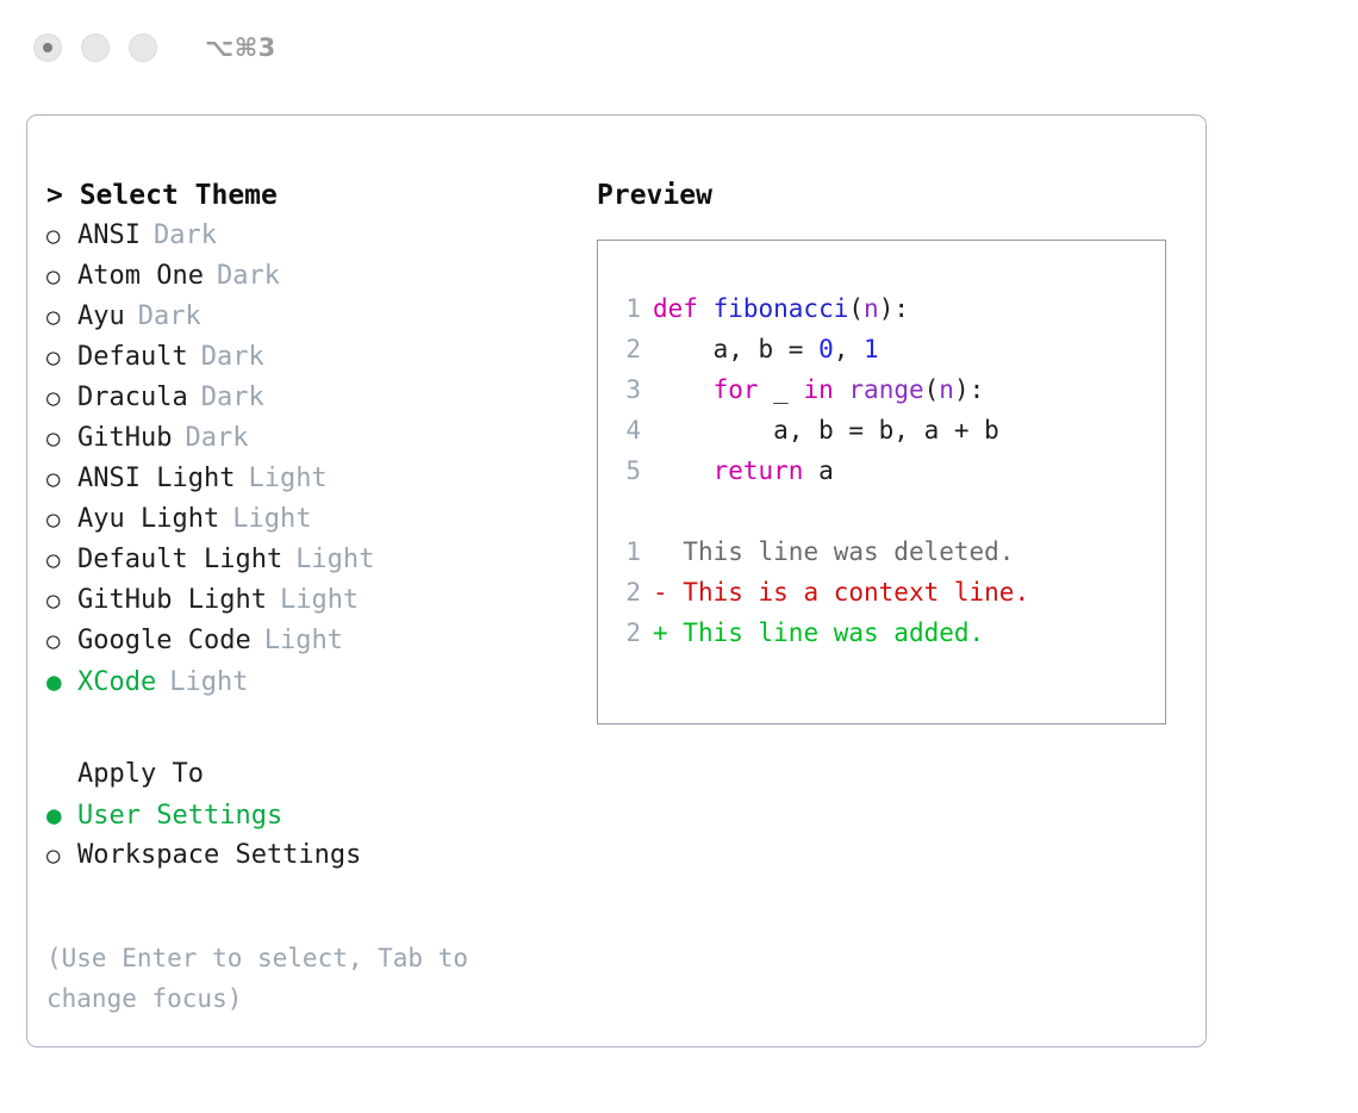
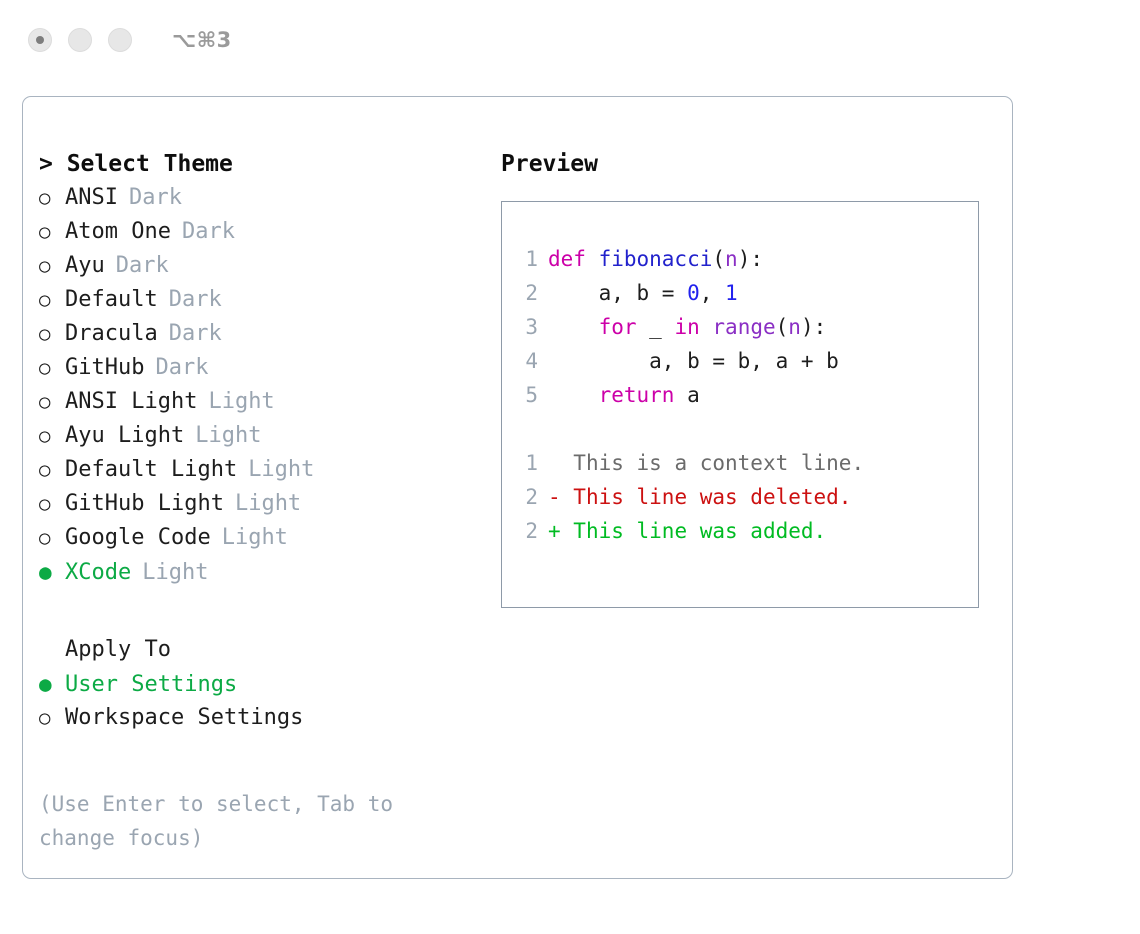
  ⌥⌘3
  > Select Theme
  ○
  ANSI
  Dark
  ○
  Atom One
  Dark
  ○
  Ayu
  Dark
  ○
  Default
  Dark
  ○
  Dracula
  Dark
  ○
  GitHub
  Dark
  ○
  ANSI Light
  Light
  ○
  Ayu Light
  Light
  ○
  Default Light
  Light
  ○
  GitHub Light
  Light
  ○
  Google Code
  Light
  ●
  XCode
  Light
  Apply To
  ●
  User Settings
  ○
  Workspace Settings
  (Use Enter to select, Tab to change focus)
  Preview
  1
  def fibonacci(n):
  2
  a, b = 0, 1
  3
  for _ in range(n):
  4
  a, b = b, a + b
  5
  return a
  1
- This line was deleted.
+ This is a context line.
  2
  -
- This is a context line.
+ This line was deleted.
  2
  +
  This line was added.
